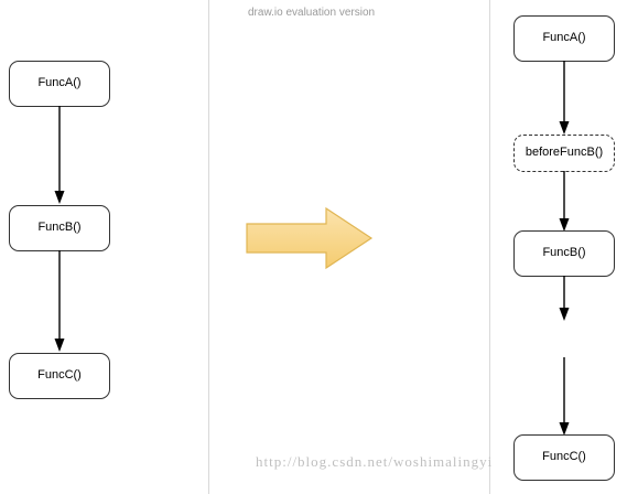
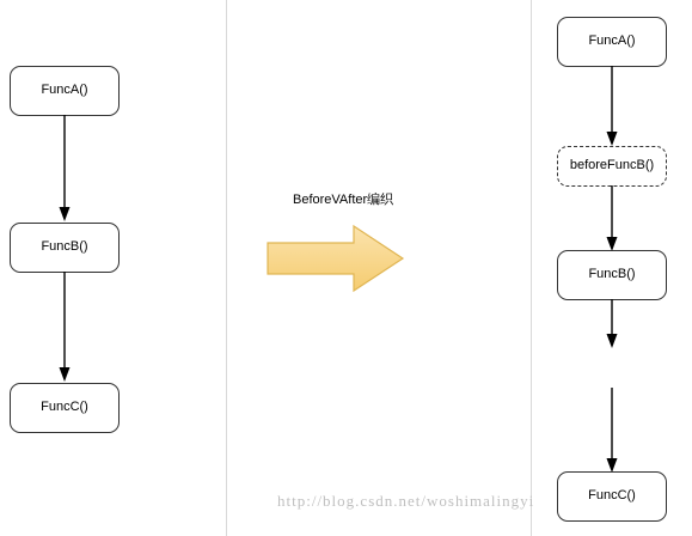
- draw.io evaluation version
  FuncA()
  FuncB()
  FuncC()
+ BeforeVAfter编织
  FuncA()
  beforeFuncB()
  FuncB()
  FuncC()
  http://blog.csdn.net/woshimalingyi
